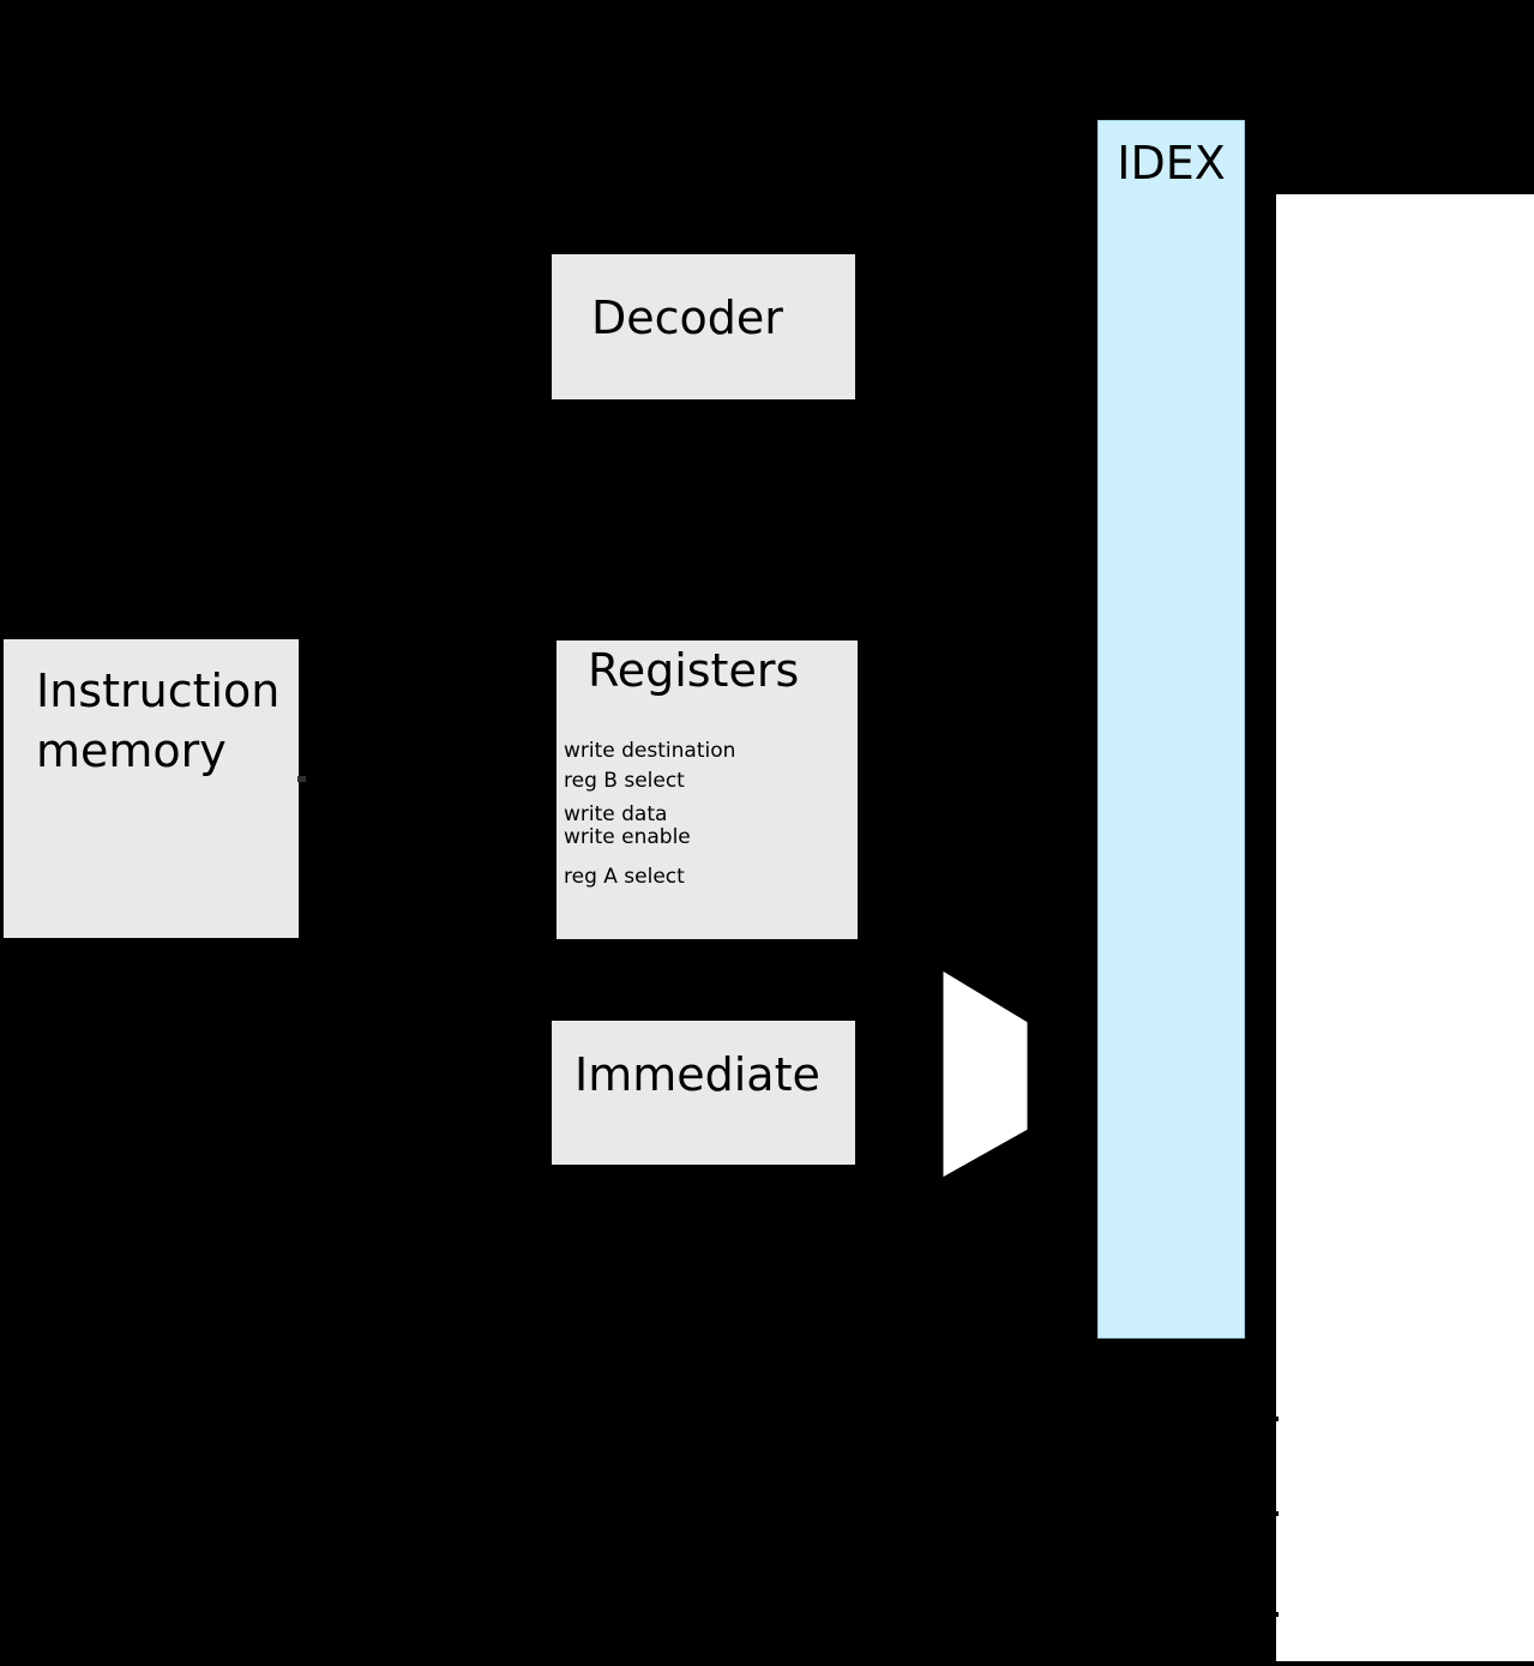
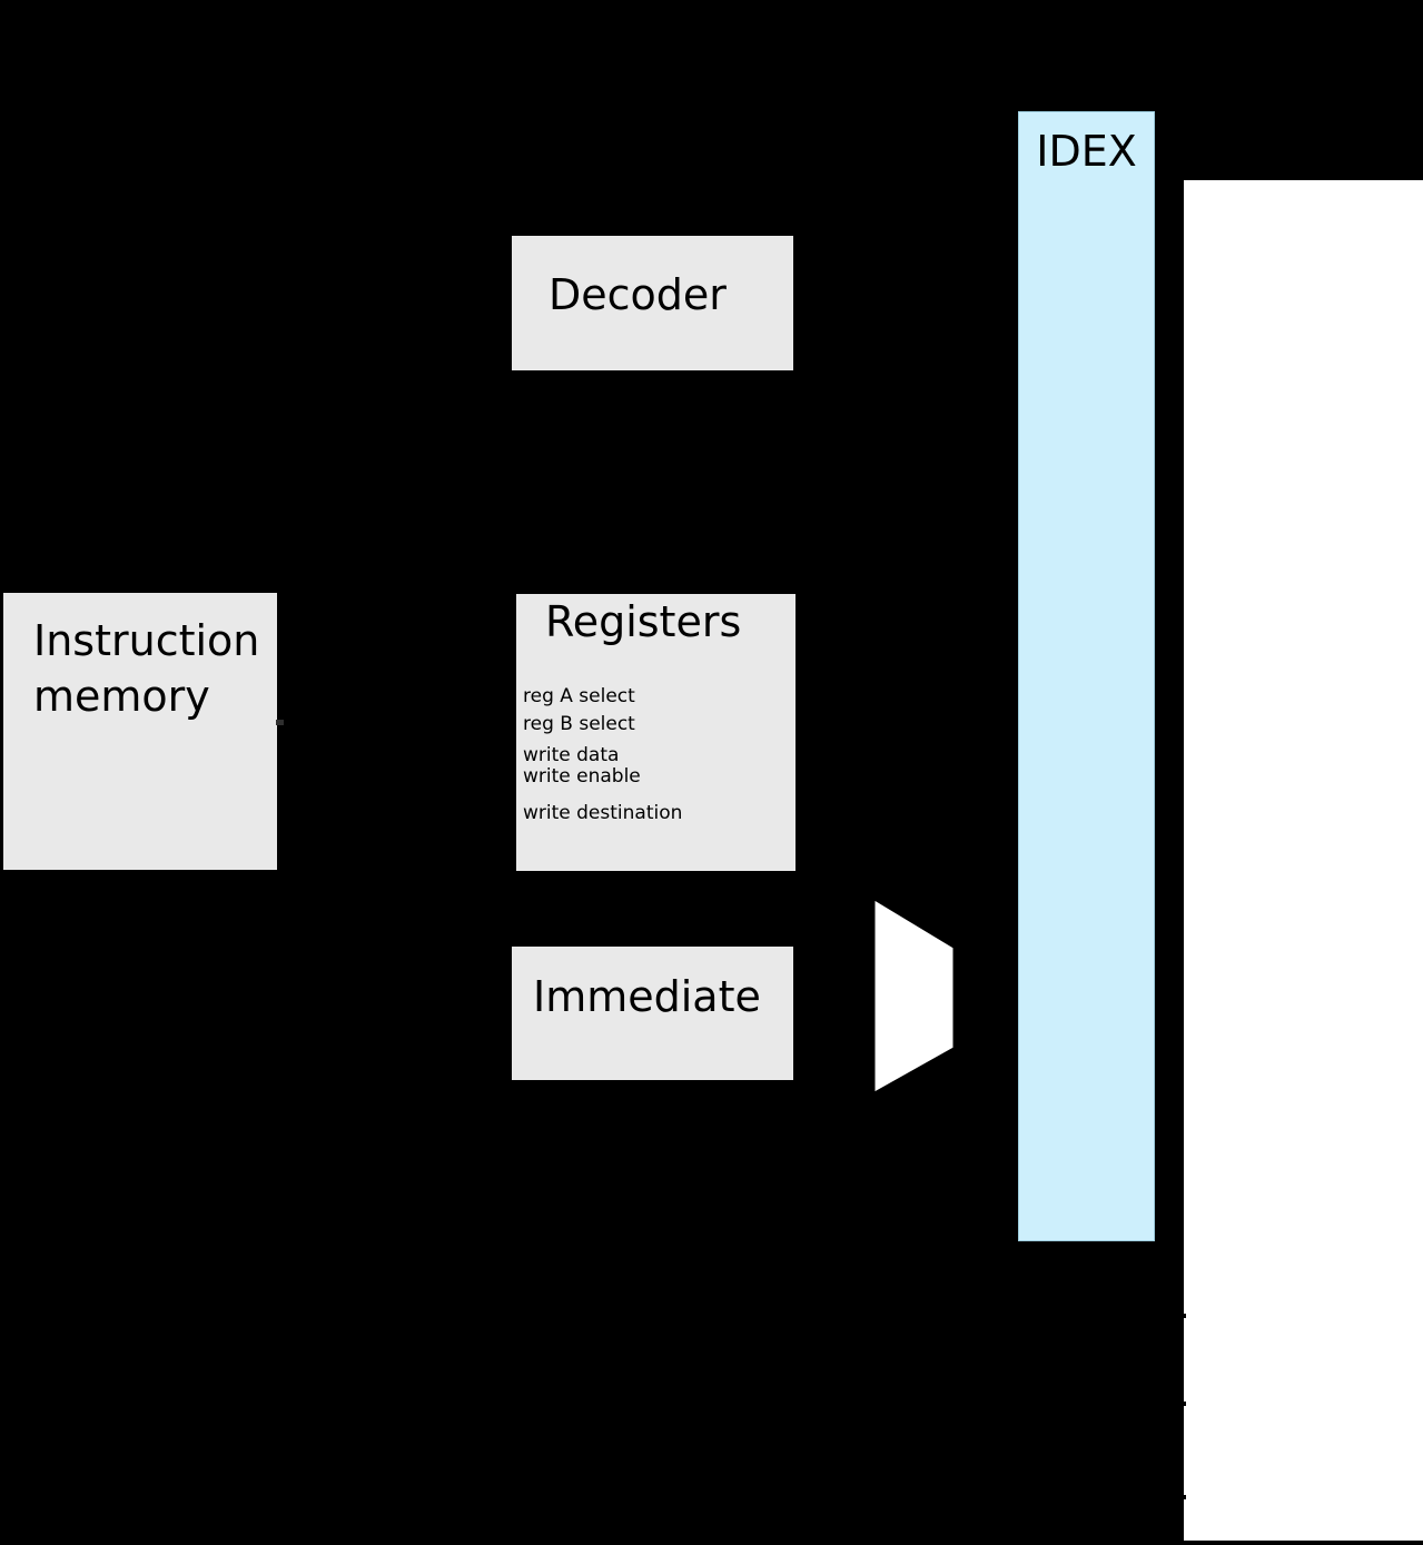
  IDEX
  Decoder
  Instruction
  memory
  Registers
- write destination
+ reg A select
  reg B select
  write data
  write enable
- reg A select
+ write destination
  Immediate
